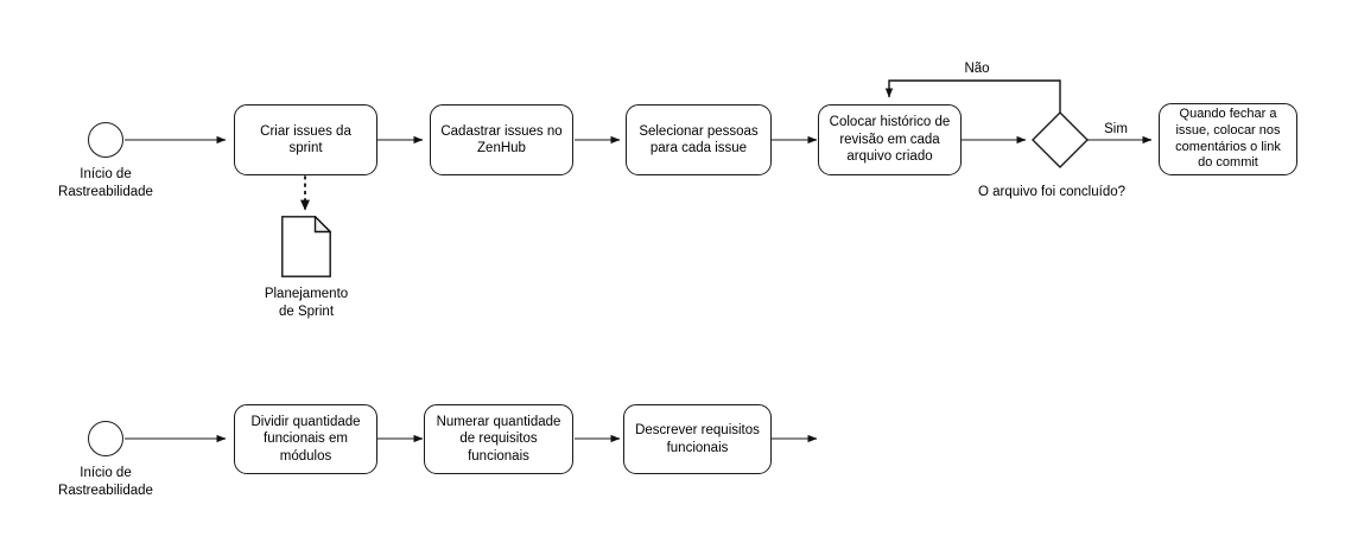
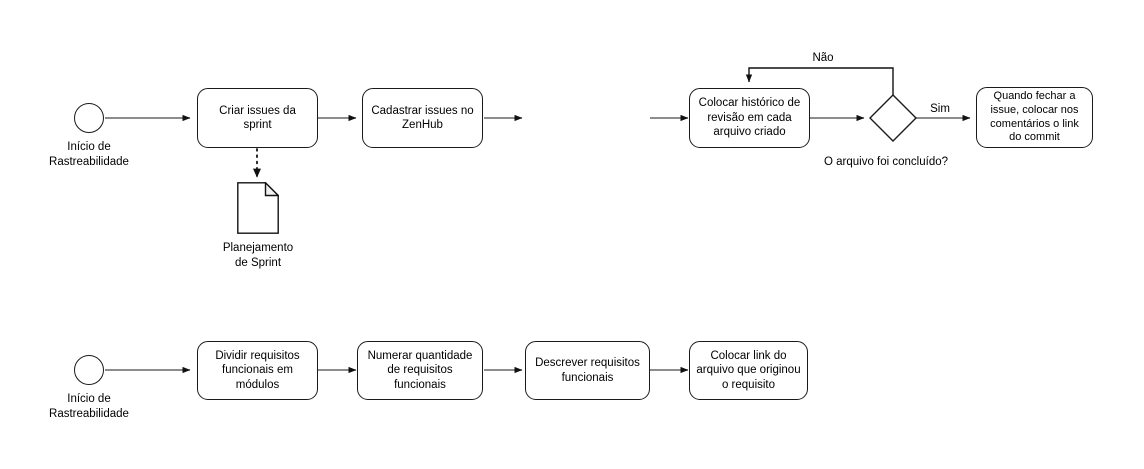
  Início de
  Rastreabilidade
  Criar issues da sprint
  Cadastrar issues no ZenHub
- Selecionar pessoas para cada issue
  Colocar histórico de revisão em cada arquivo criado
  Quando fechar a issue, colocar nos comentários o link do commit
  Não
  Sim
  O arquivo foi concluído?
  Planejamento
  de Sprint
  Início de
  Rastreabilidade
- Dividir quantidade funcionais em módulos
+ Dividir requisitos funcionais em módulos
  Numerar quantidade de requisitos funcionais
  Descrever requisitos funcionais
+ Colocar link do arquivo que originou o requisito
